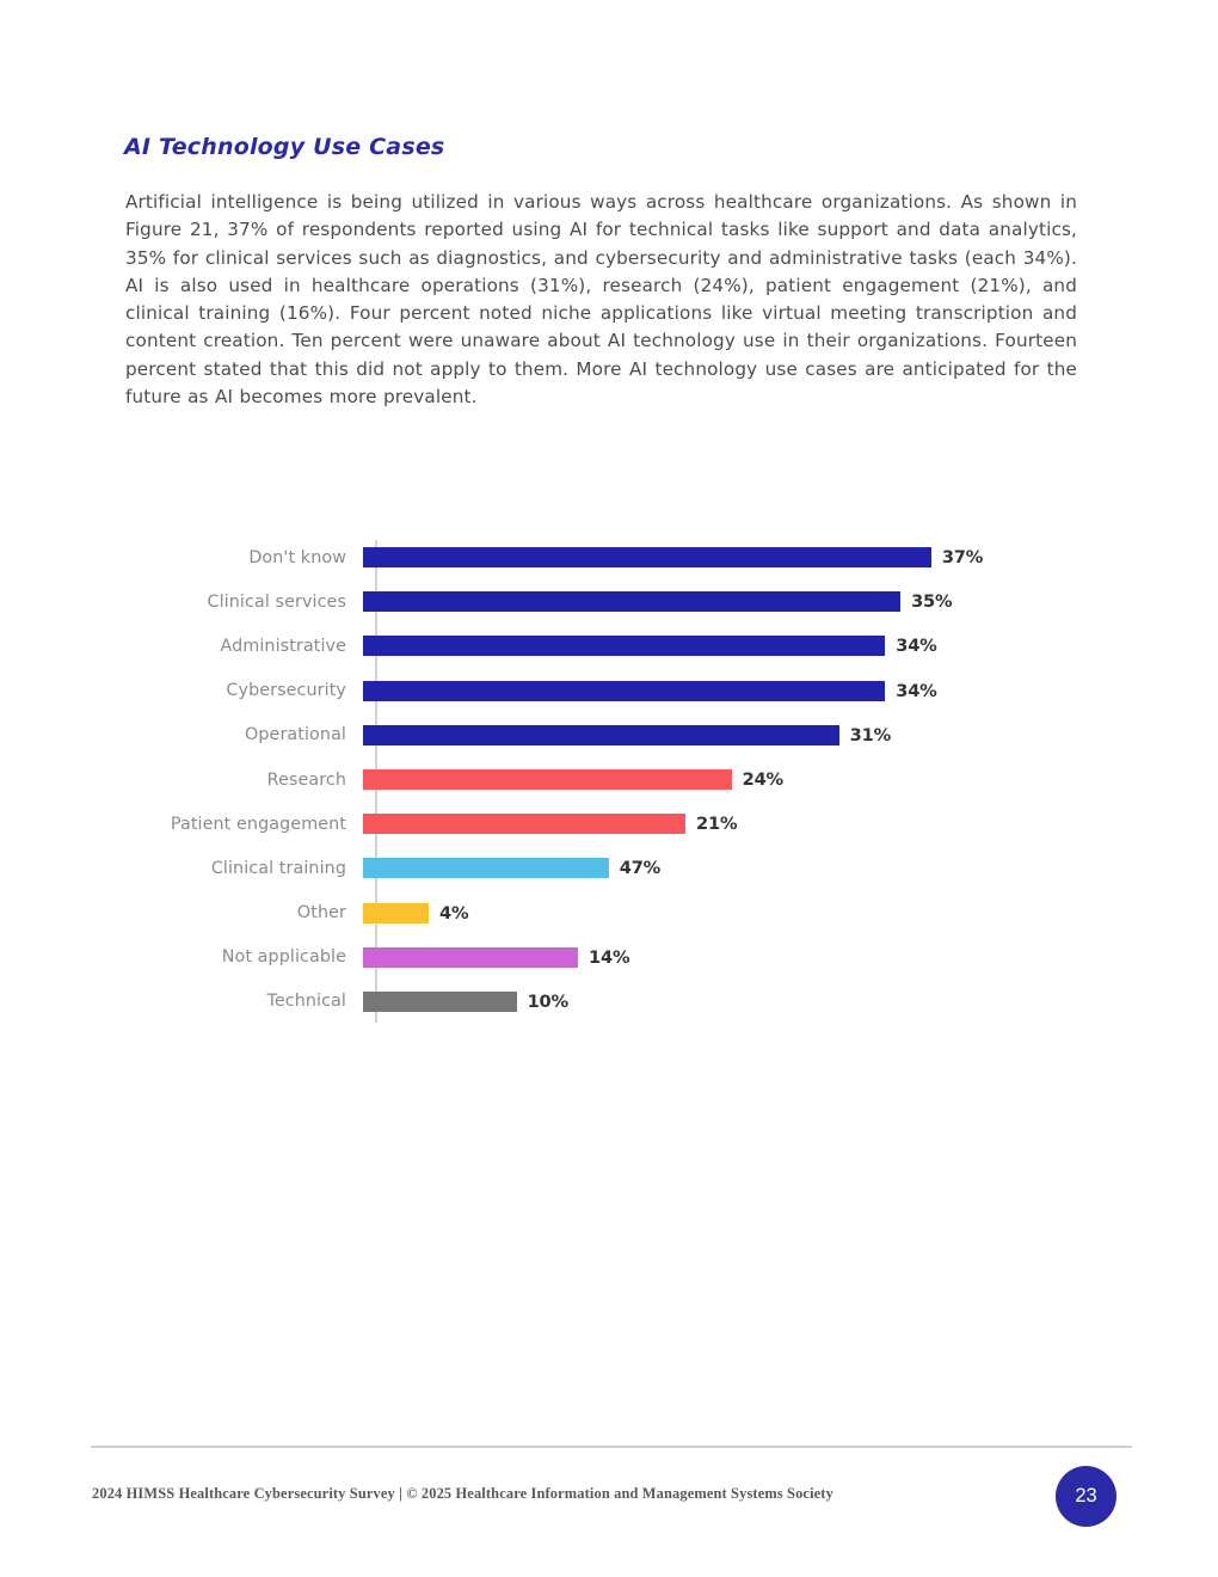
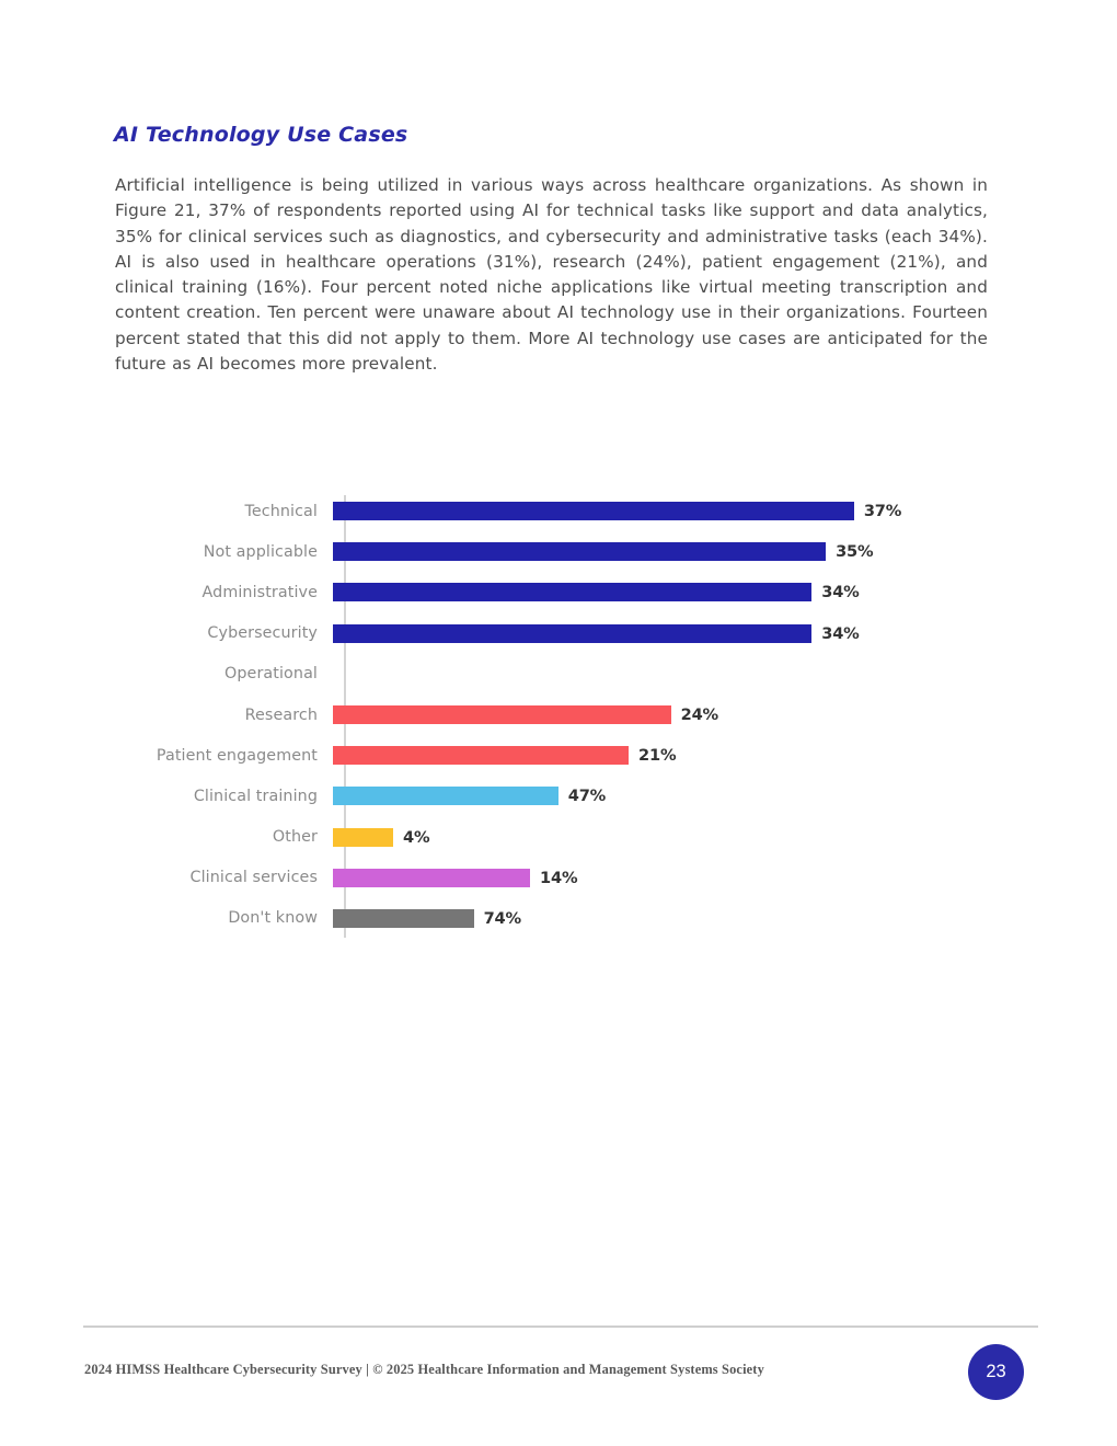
  AI Technology Use Cases
  Artificial intelligence is being utilized in various ways across healthcare organizations. As shown in Figure 21, 37% of respondents reported using AI for technical tasks like support and data analytics, 35% for clinical services such as diagnostics, and cybersecurity and administrative tasks (each 34%). AI is also used in healthcare operations (31%), research (24%), patient engagement (21%), and clinical training (16%). Four percent noted niche applications like virtual meeting transcription and content creation. Ten percent were unaware about AI technology use in their organizations. Fourteen percent stated that this did not apply to them. More AI technology use cases are anticipated for the future as AI becomes more prevalent.
- Don't know
+ Technical
  37%
- Clinical services
+ Not applicable
  35%
  Administrative
  34%
  Cybersecurity
  34%
  Operational
- 31%
  Research
  24%
  Patient engagement
  21%
  Clinical training
  47%
  Other
  4%
- Not applicable
+ Clinical services
  14%
- Technical
+ Don't know
- 10%
+ 74%
  2024 HIMSS Healthcare Cybersecurity Survey | © 2025 Healthcare Information and Management Systems Society
  23
